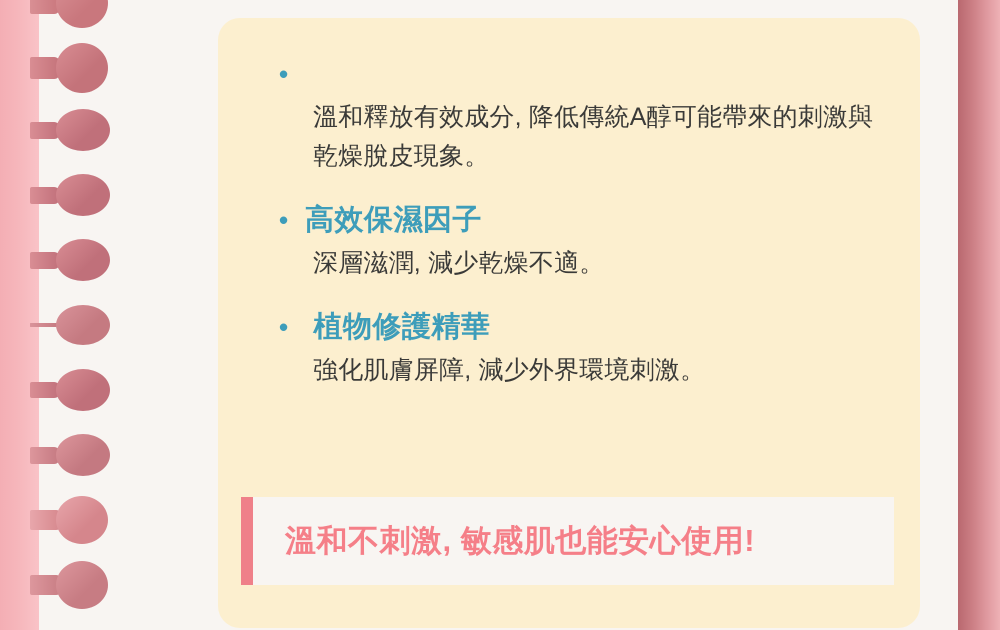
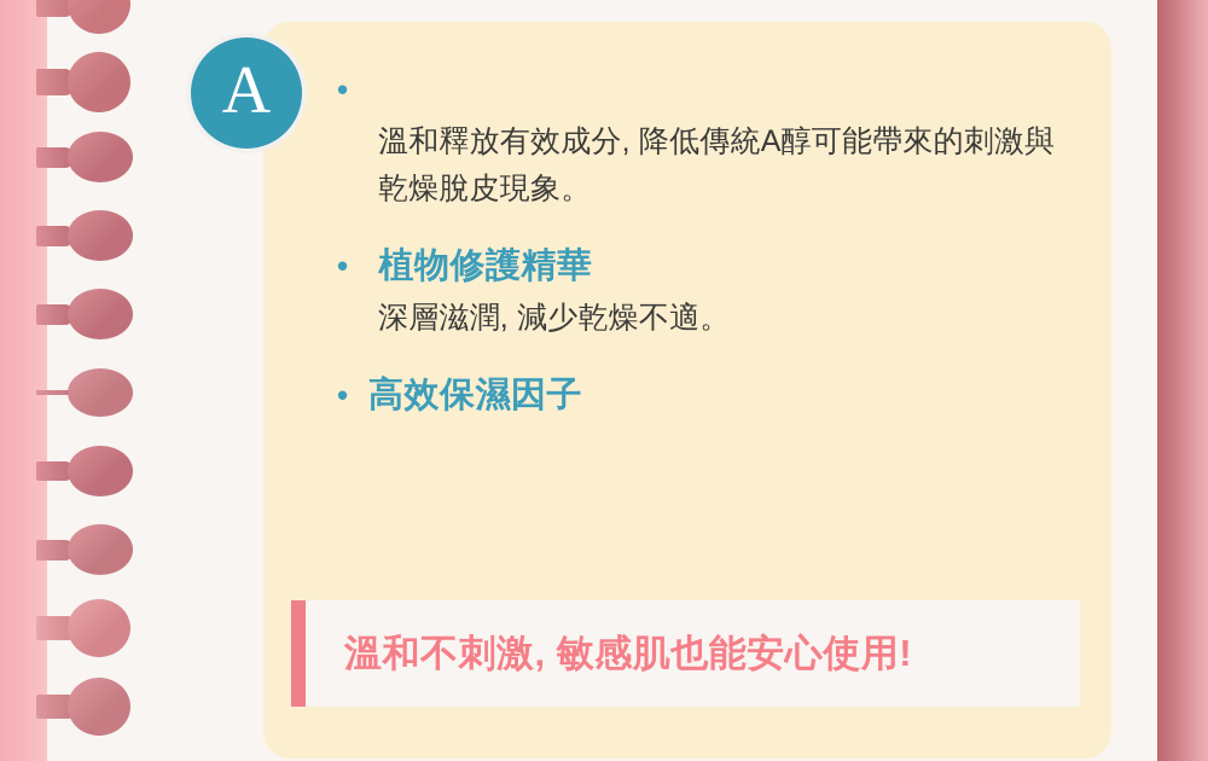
+ A
  •
  溫和釋放有效成分, 降低傳統A醇可能帶來的刺激與乾燥脫皮現象。
  •
- 高效保濕因子
+ 植物修護精華
  深層滋潤, 減少乾燥不適。
  •
- 植物修護精華
+ 高效保濕因子
- 強化肌膚屏障, 減少外界環境刺激。
  溫和不刺激, 敏感肌也能安心使用!
